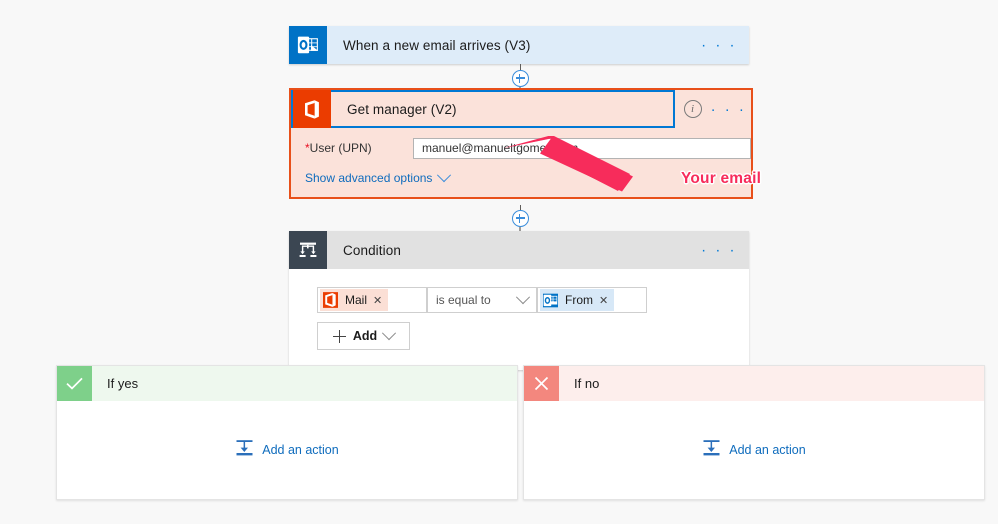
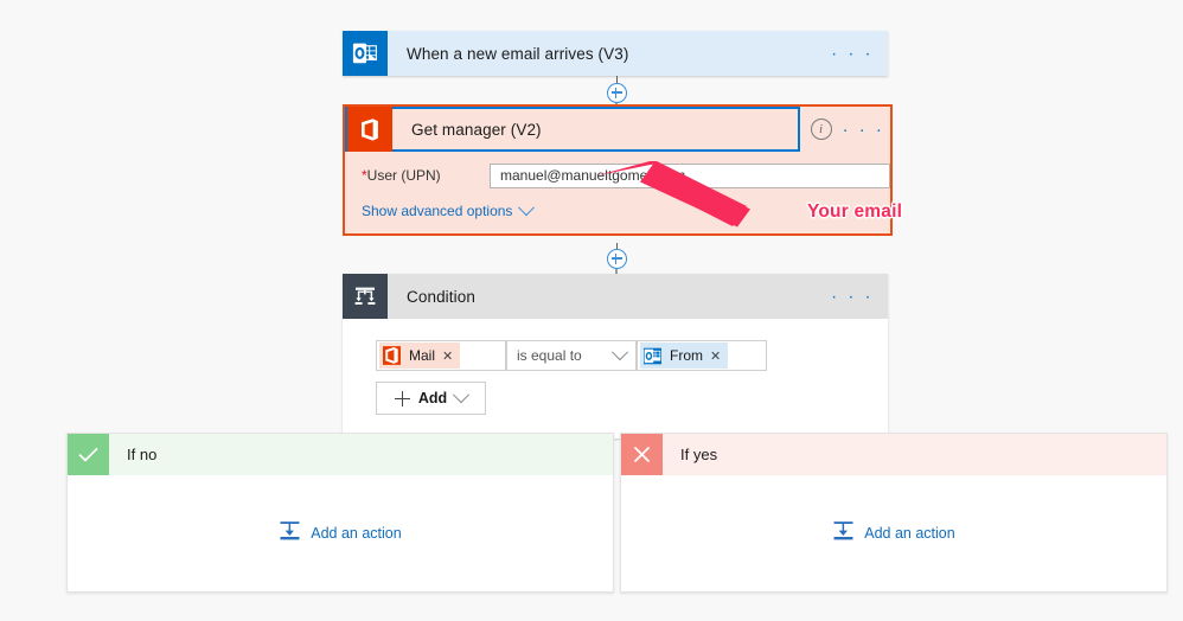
  When a new email arrives (V3)
  · · ·
  Get manager (V2)
  i
  · · ·
  *User (UPN)
  manuel@manueltgome
  Show advanced options
  Condition
  · · ·
  Mail
  ✕
  is equal to
  From
  ✕
  Add
- If yes
+ If no
  Add an action
- If no
+ If yes
  Add an action
  Your email
